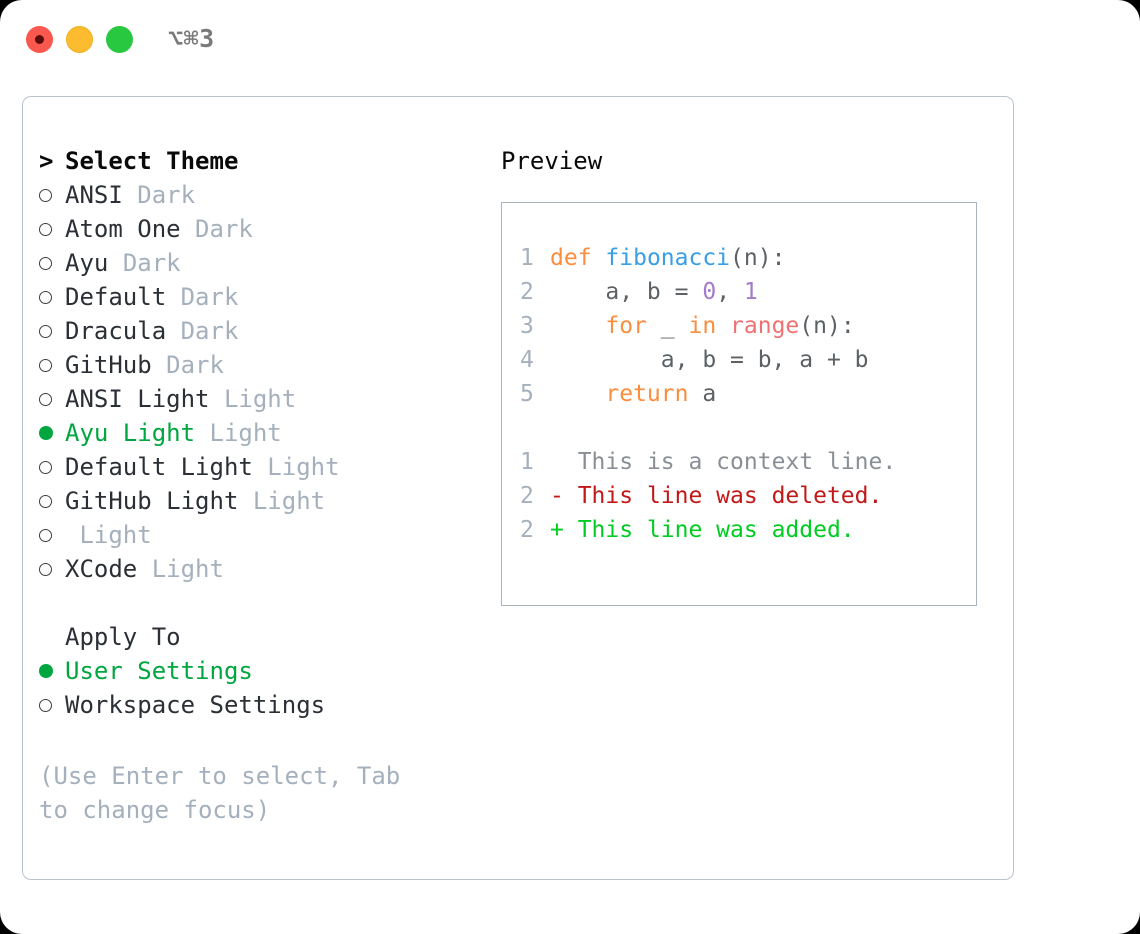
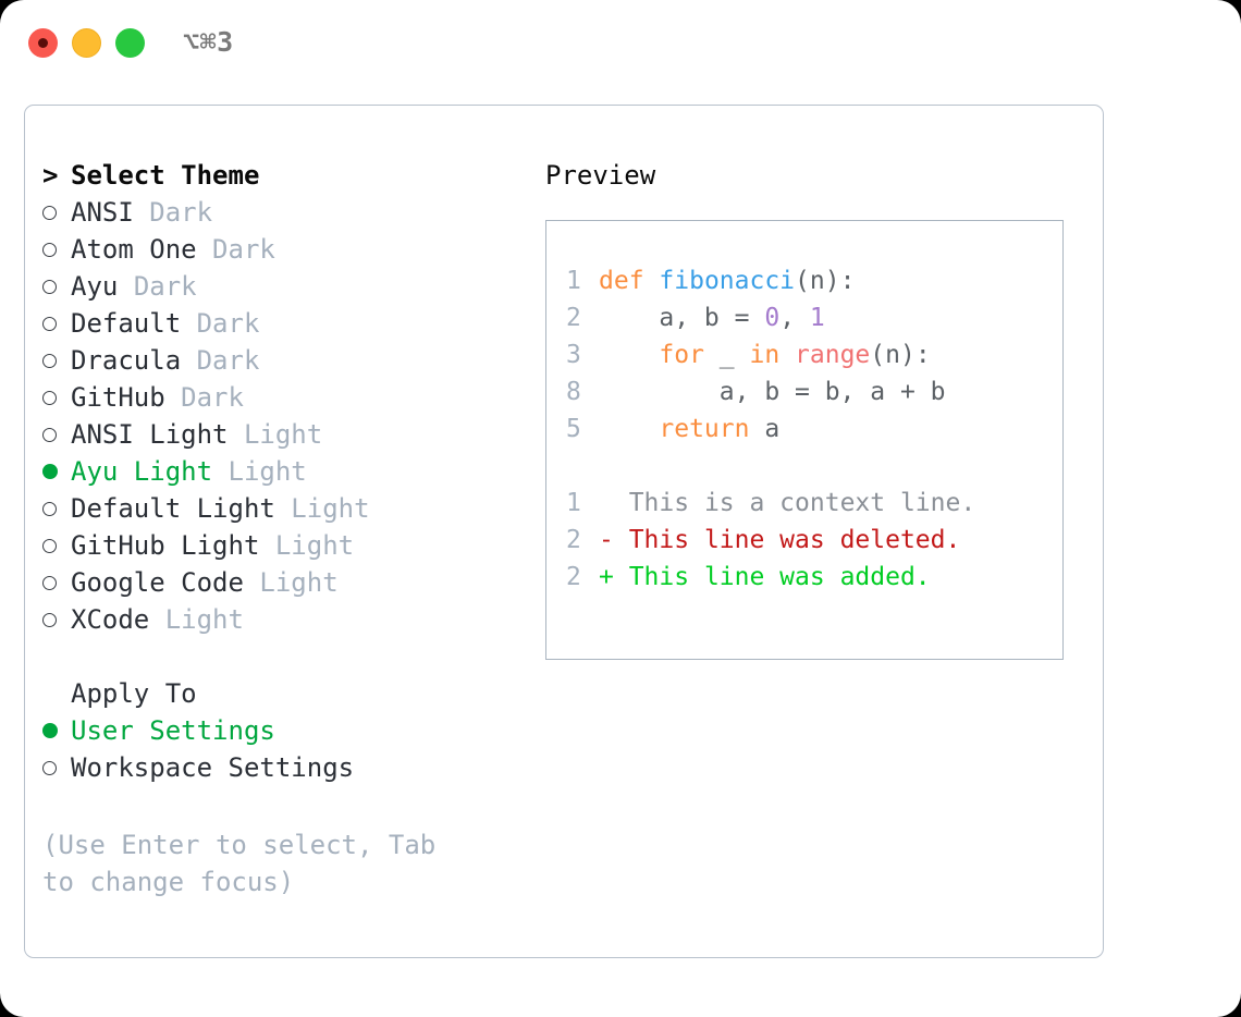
  ⌥⌘3
  >
  Select Theme
  ANSI
  Dark
  Atom One
  Dark
  Ayu
  Dark
  Default
  Dark
  Dracula
  Dark
  GitHub
  Dark
  ANSI Light
  Light
  Ayu Light
  Light
  Default Light
  Light
  GitHub Light
  Light
+ Google Code
  Light
  XCode
  Light
  Apply To
  User Settings
  Workspace Settings
  (Use Enter to select, Tab to change focus)
  Preview
  1
  def fibonacci(n):
  2
  a, b = 0, 1
  3
  for _ in range(n):
- 4
+ 8
  a, b = b, a + b
  5
  return a
  1
  This is a context line.
  2
  - This line was deleted.
  2
  + This line was added.
